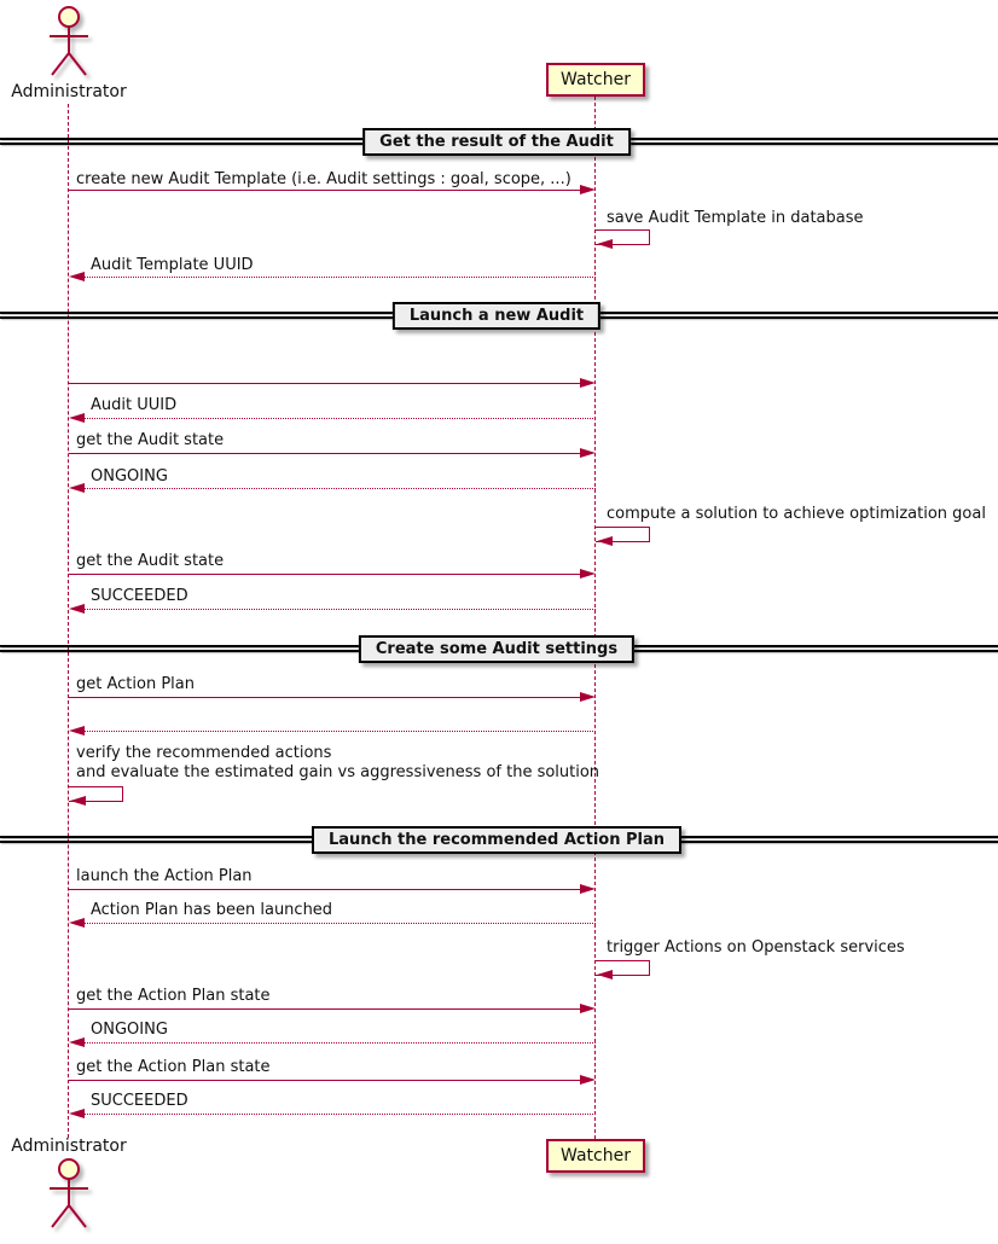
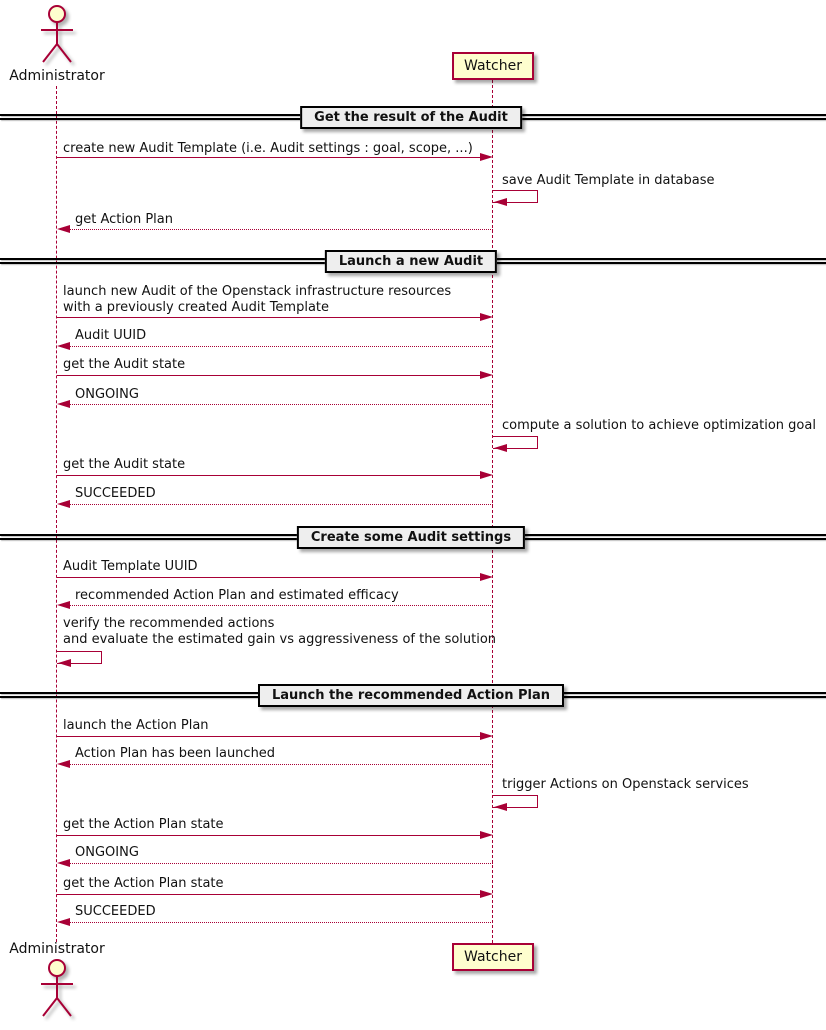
  Administrator
  Watcher
  Get the result of the Audit
  create new Audit Template (i.e. Audit settings : goal, scope, ...)
  save Audit Template in database
- Audit Template UUID
+ get Action Plan
  Launch a new Audit
+ launch new Audit of the Openstack infrastructure resources
+ with a previously created Audit Template
  Audit UUID
  get the Audit state
  ONGOING
  compute a solution to achieve optimization goal
  get the Audit state
  SUCCEEDED
  Create some Audit settings
- get Action Plan
+ Audit Template UUID
+ recommended Action Plan and estimated efficacy
  verify the recommended actions
  and evaluate the estimated gain vs aggressiveness of the solution
  Launch the recommended Action Plan
  launch the Action Plan
  Action Plan has been launched
  trigger Actions on Openstack services
  get the Action Plan state
  ONGOING
  get the Action Plan state
  SUCCEEDED
  Administrator
  Watcher
